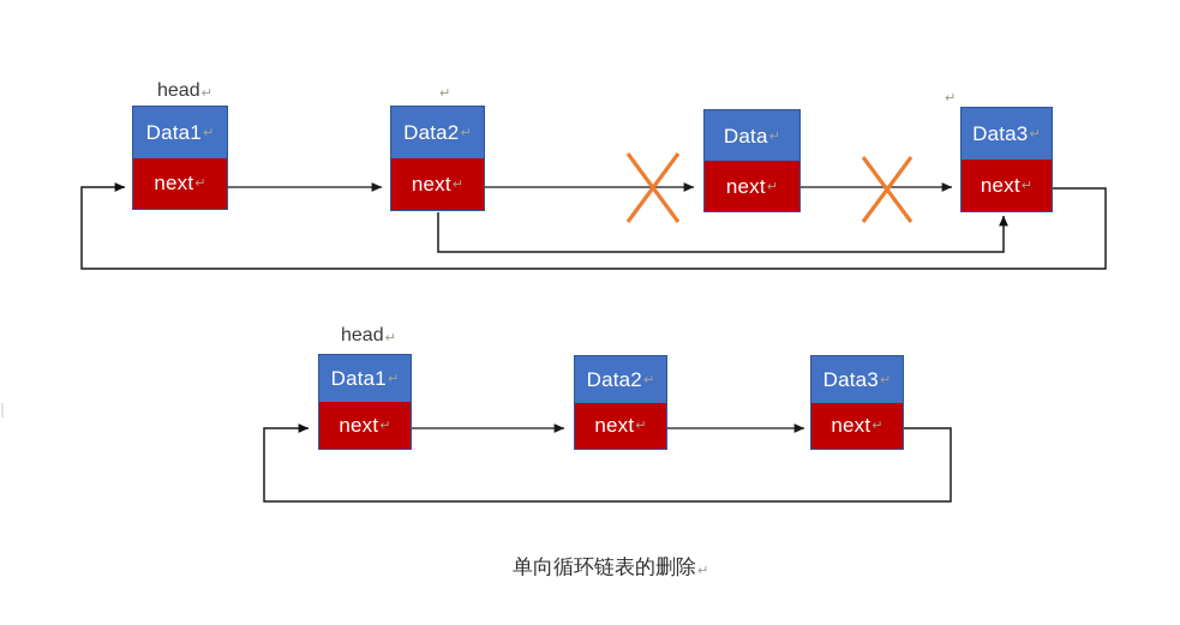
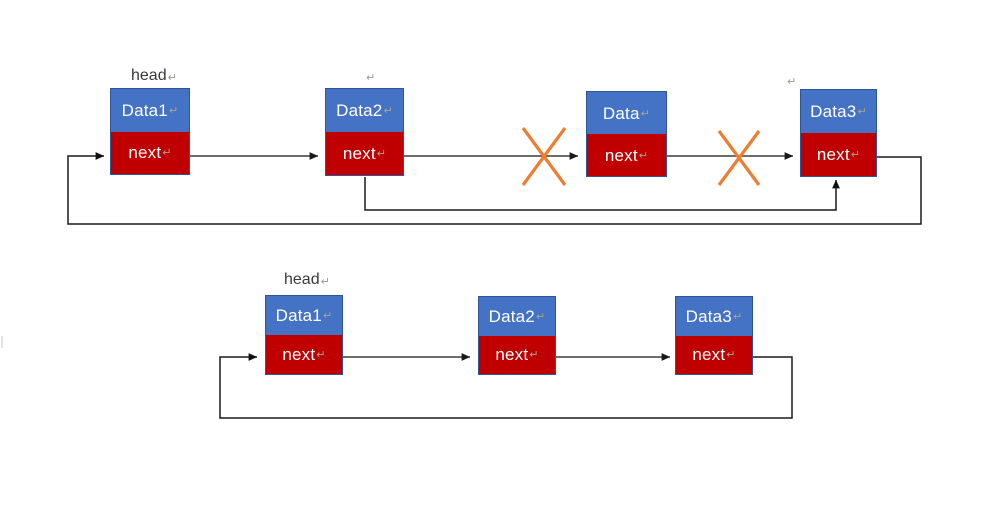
  head↵
  ↵
  ↵
  Data1
  ↵
  next
  ↵
  Data2
  ↵
  next
  ↵
  Data
  ↵
  next
  ↵
  Data3
  ↵
  next
  ↵
  head↵
  Data1
  ↵
  next
  ↵
  Data2
  ↵
  next
  ↵
  Data3
  ↵
  next
  ↵
- 单向循环链表的删除↵
